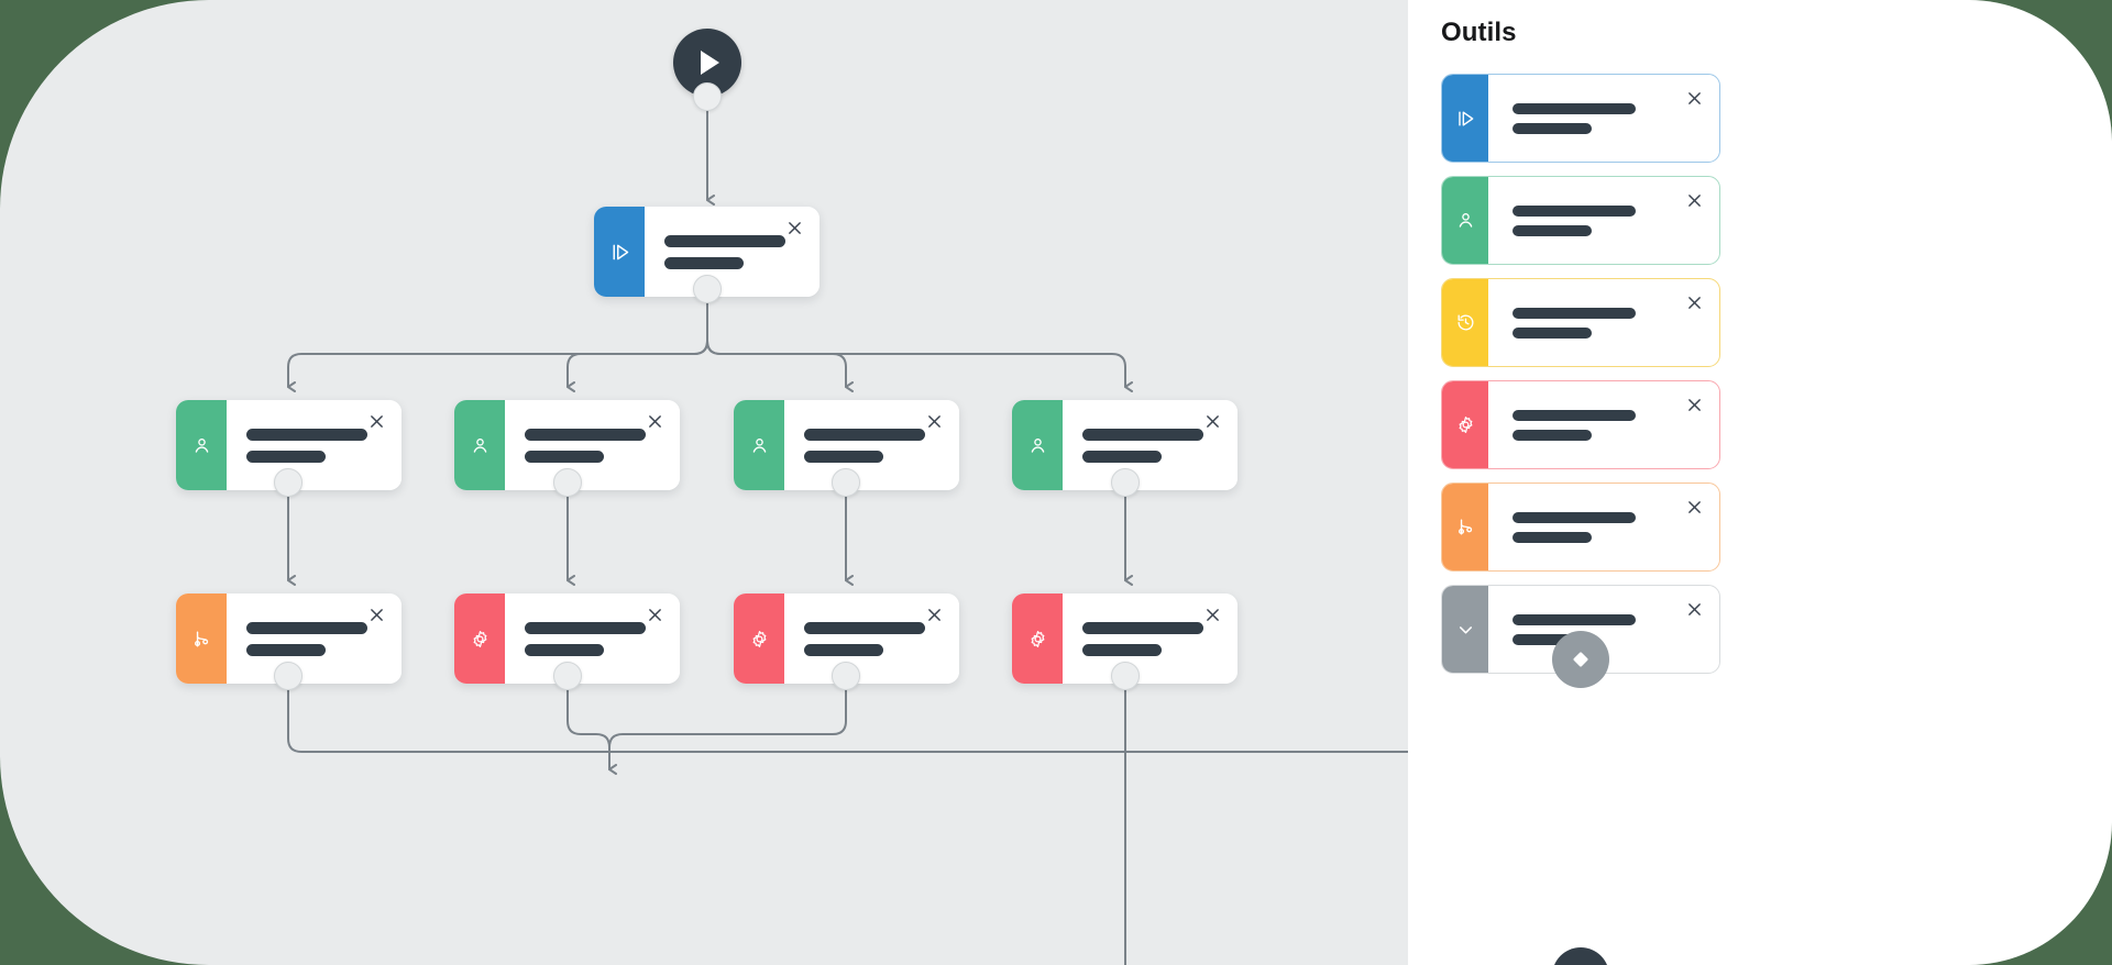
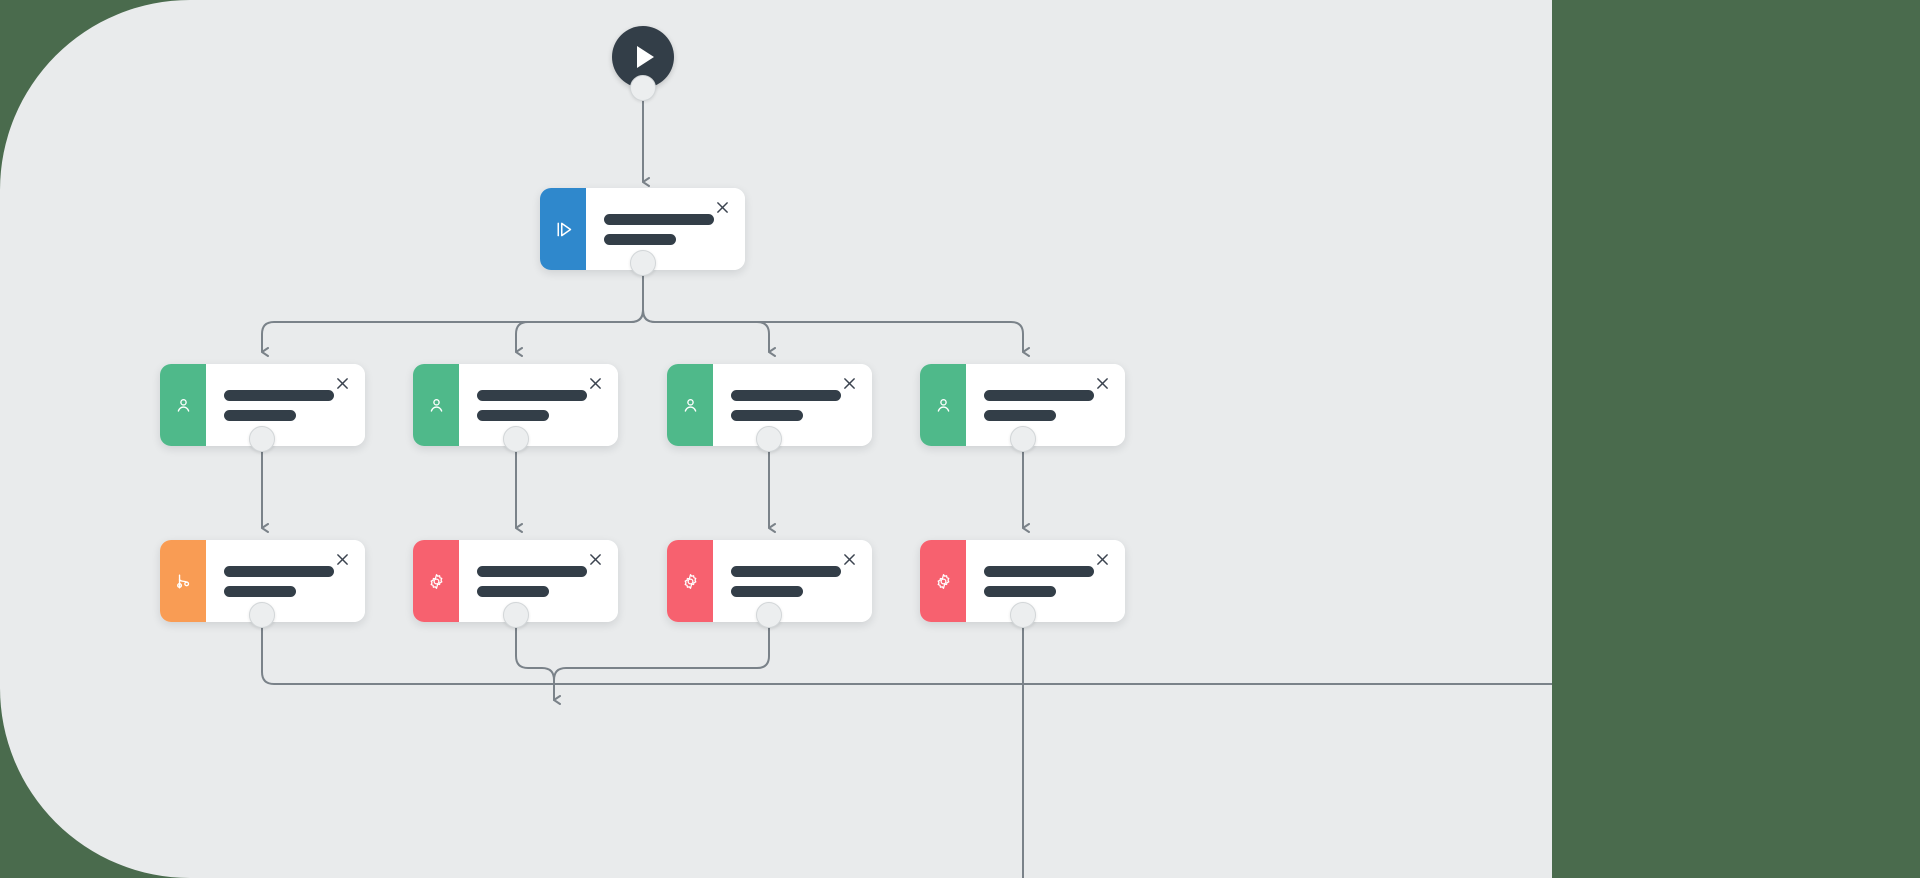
- Outils
